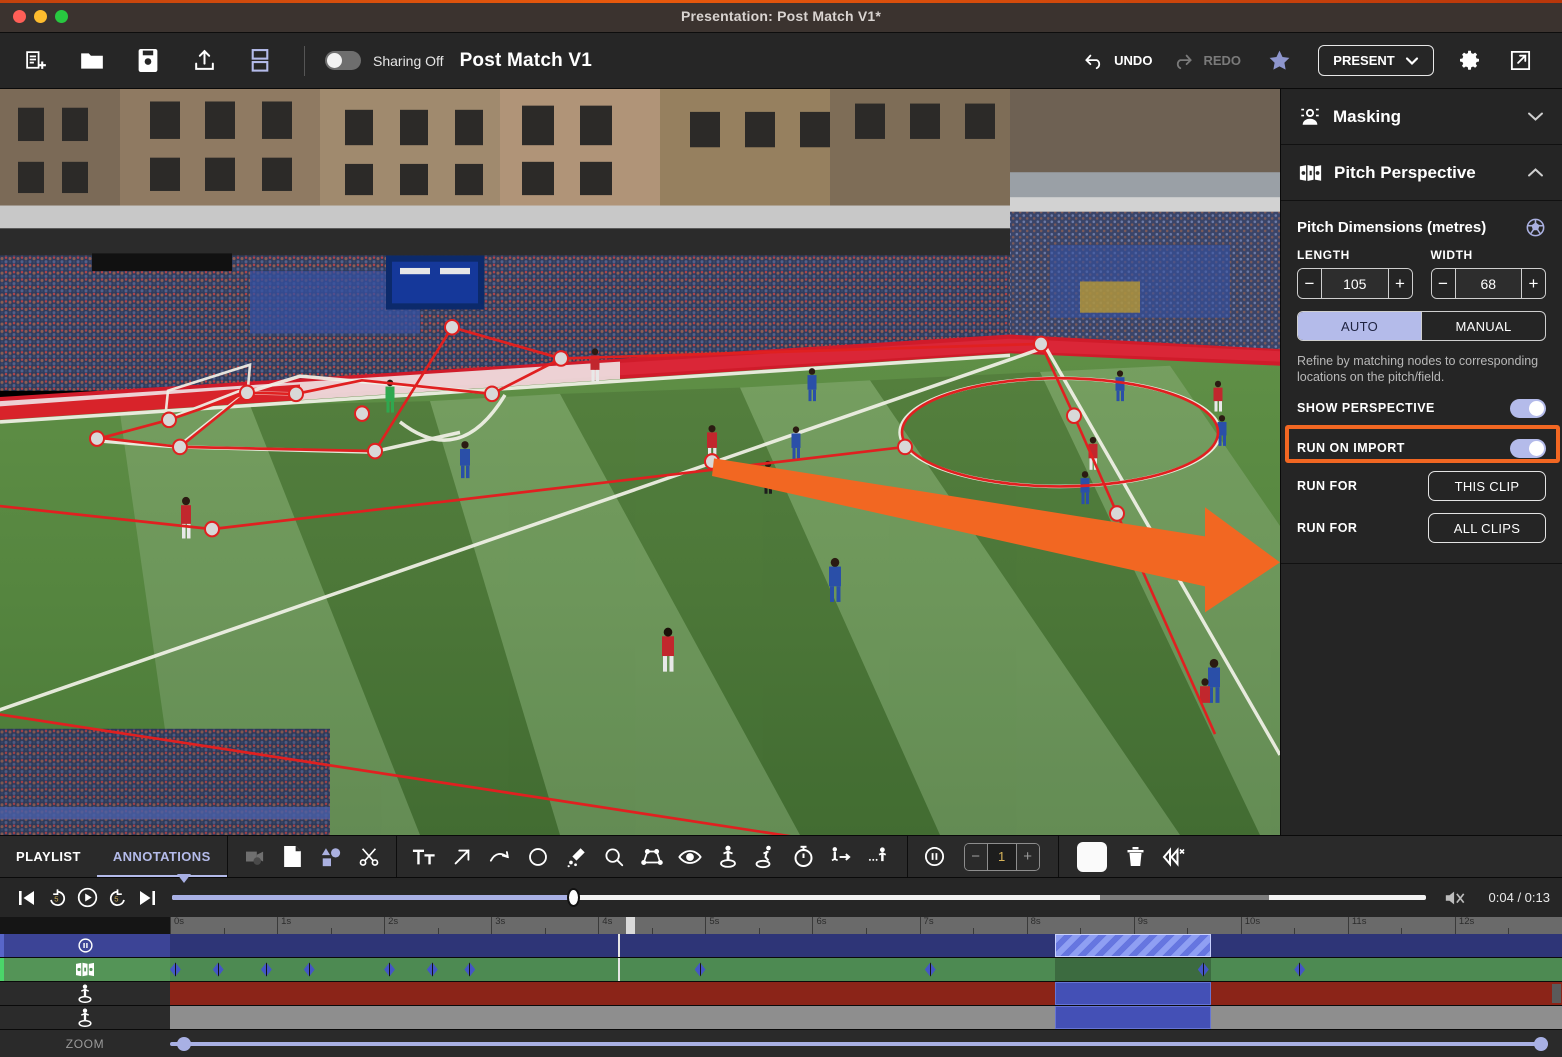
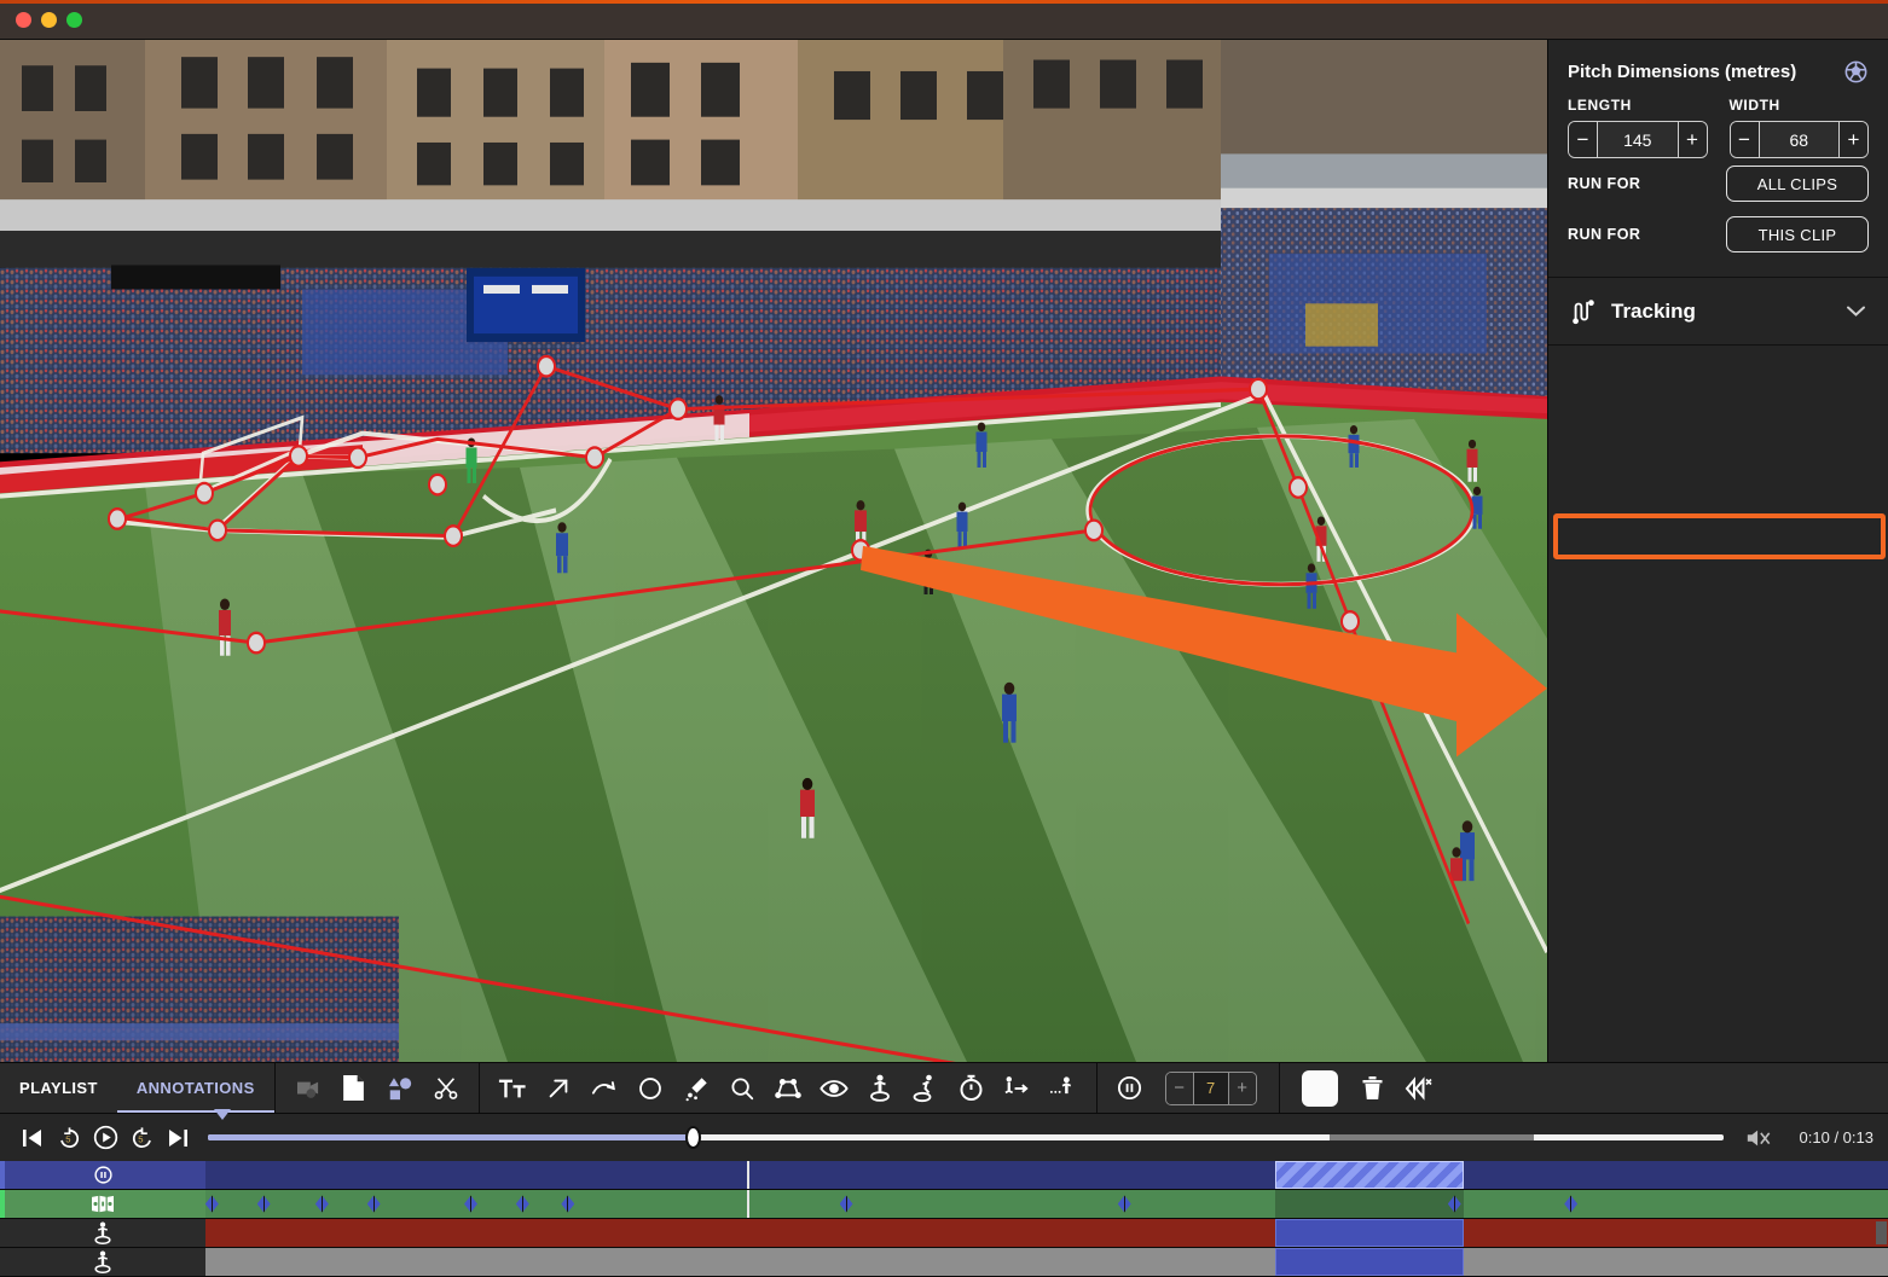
- Presentation: Post Match V1*
- Sharing Off
- Post Match V1
- UNDO
- REDO
- PRESENT
- Masking
- Pitch Perspective
  Pitch Dimensions (metres)
  LENGTH
  −
- 105
+ 145
  +
  WIDTH
  −
  68
  +
- AUTO
- MANUAL
- Refine by matching nodes to corresponding locations on the pitch/field.
- SHOW PERSPECTIVE
- RUN ON IMPORT
  RUN FOR
- THIS CLIP
+ ALL CLIPS
  RUN FOR
- ALL CLIPS
+ THIS CLIP
+ Tracking
  PLAYLIST
  ANNOTATIONS
  −
- 1
+ 7
  +
  5
  5
- 0:04 / 0:13
+ 0:10 / 0:13
- 0s
- 1s
- 2s
- 3s
- 4s
- 5s
- 6s
- 7s
- 8s
- 9s
- 10s
- 11s
- 12s
- ZOOM
